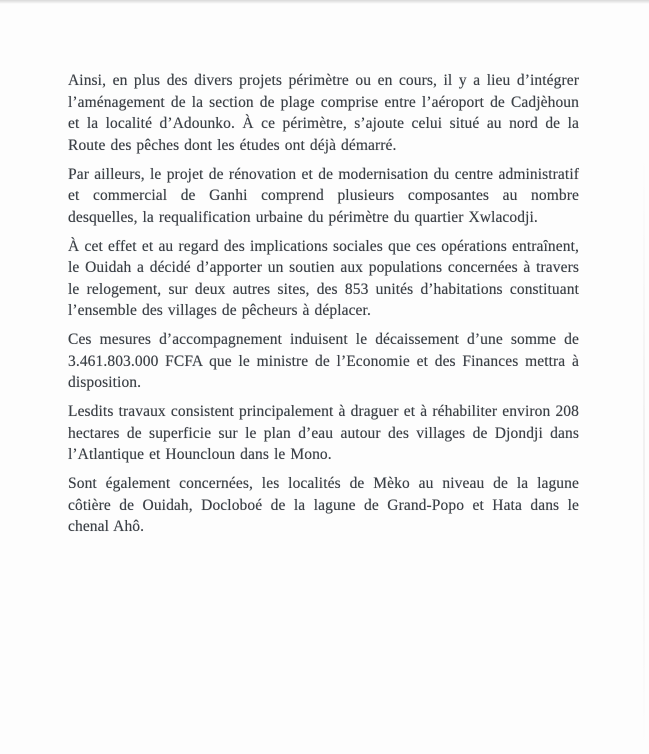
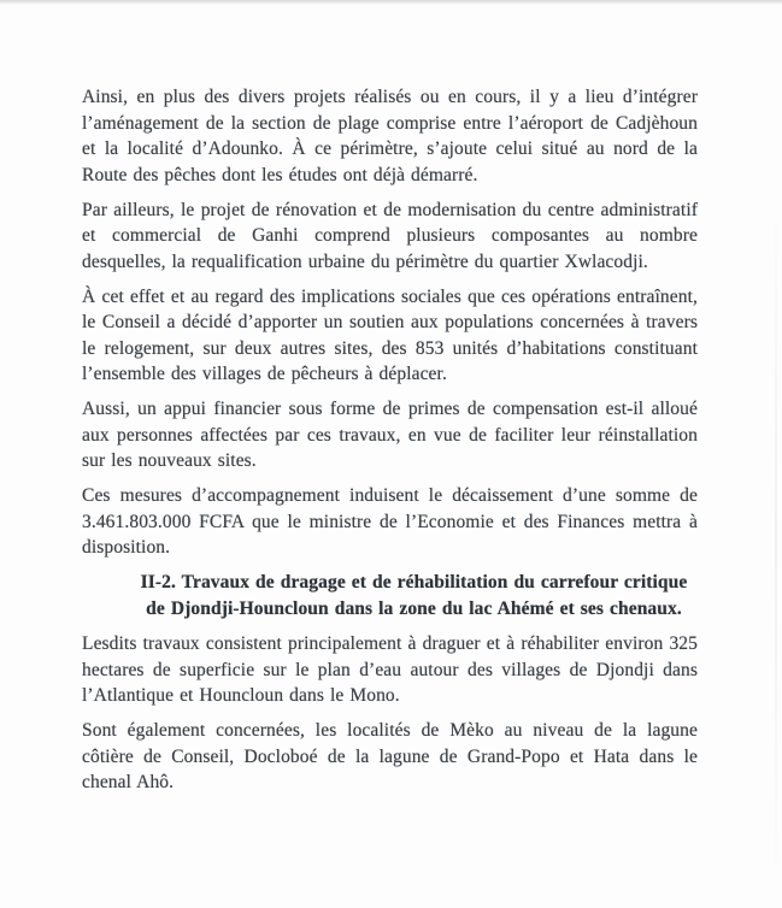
- Ainsi, en plus des divers projets périmètre ou en cours, il y a lieu d’intégrer l’aménagement de la section de plage comprise entre l’aéroport de Cadjèhoun et la localité d’Adounko. À ce périmètre, s’ajoute celui situé au nord de la Route des pêches dont les études ont déjà démarré.
+ Ainsi, en plus des divers projets réalisés ou en cours, il y a lieu d’intégrer l’aménagement de la section de plage comprise entre l’aéroport de Cadjèhoun et la localité d’Adounko. À ce périmètre, s’ajoute celui situé au nord de la Route des pêches dont les études ont déjà démarré.
  Par ailleurs, le projet de rénovation et de modernisation du centre administratif et commercial de Ganhi comprend plusieurs composantes au nombre desquelles, la requalification urbaine du périmètre du quartier Xwlacodji.
- À cet effet et au regard des implications sociales que ces opérations entraînent, le Ouidah a décidé d’apporter un soutien aux populations concernées à travers le relogement, sur deux autres sites, des 853 unités d’habitations constituant l’ensemble des villages de pêcheurs à déplacer.
+ À cet effet et au regard des implications sociales que ces opérations entraînent, le Conseil a décidé d’apporter un soutien aux populations concernées à travers le relogement, sur deux autres sites, des 853 unités d’habitations constituant l’ensemble des villages de pêcheurs à déplacer.
+ Aussi, un appui financier sous forme de primes de compensation est-il alloué aux personnes affectées par ces travaux, en vue de faciliter leur réinstallation sur les nouveaux sites.
  Ces mesures d’accompagnement induisent le décaissement d’une somme de 3.461.803.000 FCFA que le ministre de l’Economie et des Finances mettra à disposition.
+ II-2. Travaux de dragage et de réhabilitation du carrefour critique
+ de Djondji-Houncloun dans la zone du lac Ahémé et ses chenaux.
- Lesdits travaux consistent principalement à draguer et à réhabiliter environ 208 hectares de superficie sur le plan d’eau autour des villages de Djondji dans l’Atlantique et Houncloun dans le Mono.
+ Lesdits travaux consistent principalement à draguer et à réhabiliter environ 325 hectares de superficie sur le plan d’eau autour des villages de Djondji dans l’Atlantique et Houncloun dans le Mono.
- Sont également concernées, les localités de Mèko au niveau de la lagune côtière de Ouidah, Docloboé de la lagune de Grand-Popo et Hata dans le chenal Ahô.
+ Sont également concernées, les localités de Mèko au niveau de la lagune côtière de Conseil, Docloboé de la lagune de Grand-Popo et Hata dans le chenal Ahô.
